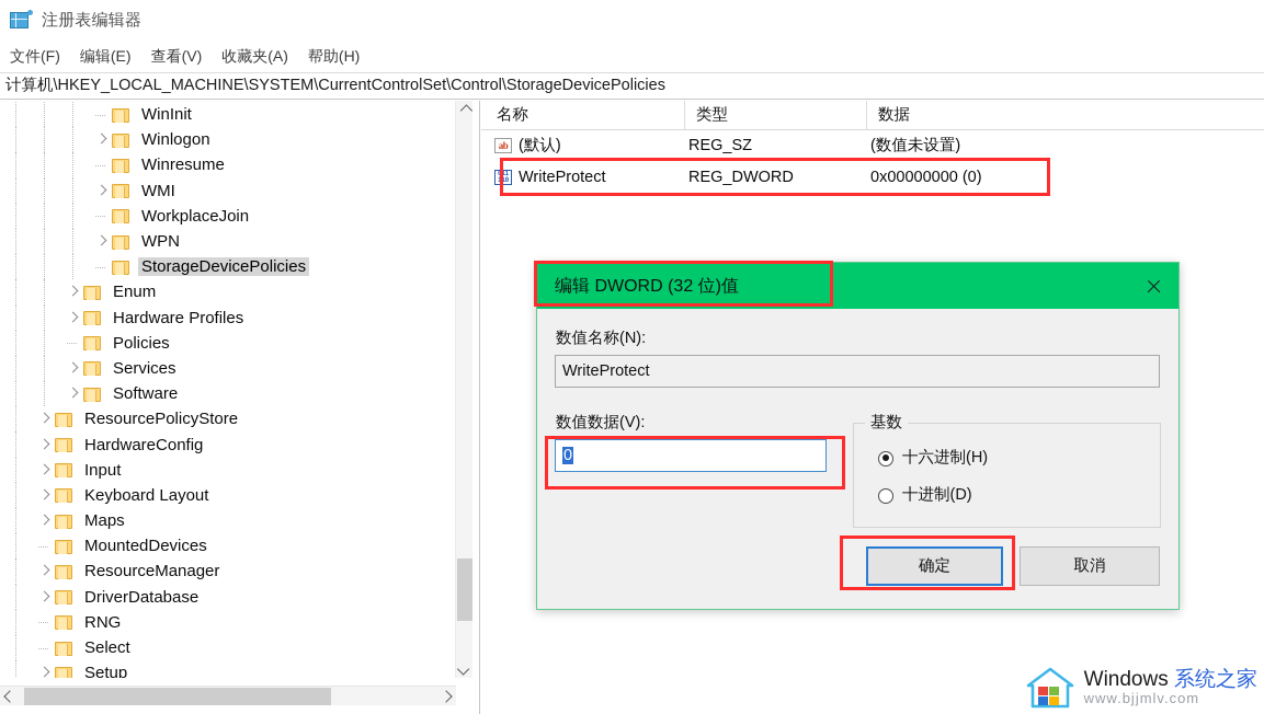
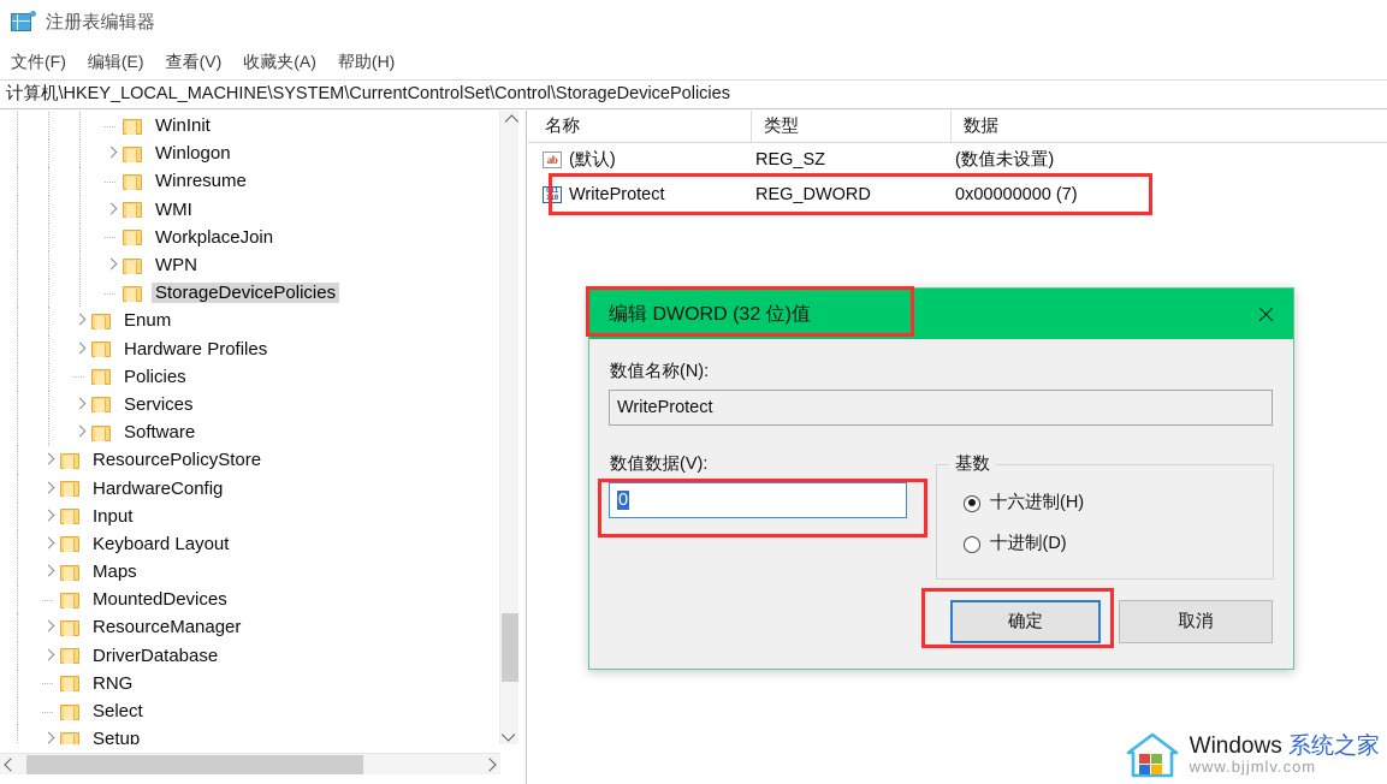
  注册表编辑器
  文件(F)
  编辑(E)
  查看(V)
  收藏夹(A)
  帮助(H)
  计算机\HKEY_LOCAL_MACHINE\SYSTEM\CurrentControlSet\Control\StorageDevicePolicies
  WinInit
  Winlogon
  Winresume
  WMI
  WorkplaceJoin
  WPN
  StorageDevicePolicies
  Enum
  Hardware Profiles
  Policies
  Services
  Software
  ResourcePolicyStore
  HardwareConfig
  Input
  Keyboard Layout
  Maps
  MountedDevices
  ResourceManager
  DriverDatabase
  RNG
  Select
  Setup
  名称
  类型
  数据
  ab
  (默认)
  REG_SZ
  (数值未设置)
  WriteProtect
  REG_DWORD
- 0x00000000 (0)
+ 0x00000000 (7)
  编辑 DWORD (32 位)值
  数值名称(N):
  WriteProtect
  数值数据(V):
  0
  基数
  十六进制(H)
  十进制(D)
  确定
  取消
  Windows 系统之家
  www.bjjmlv.com
